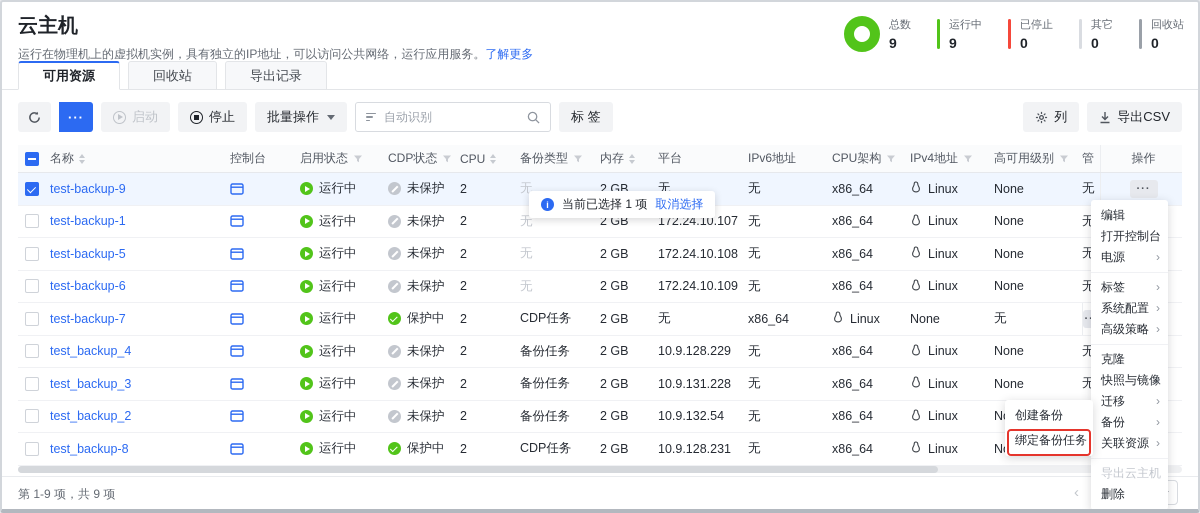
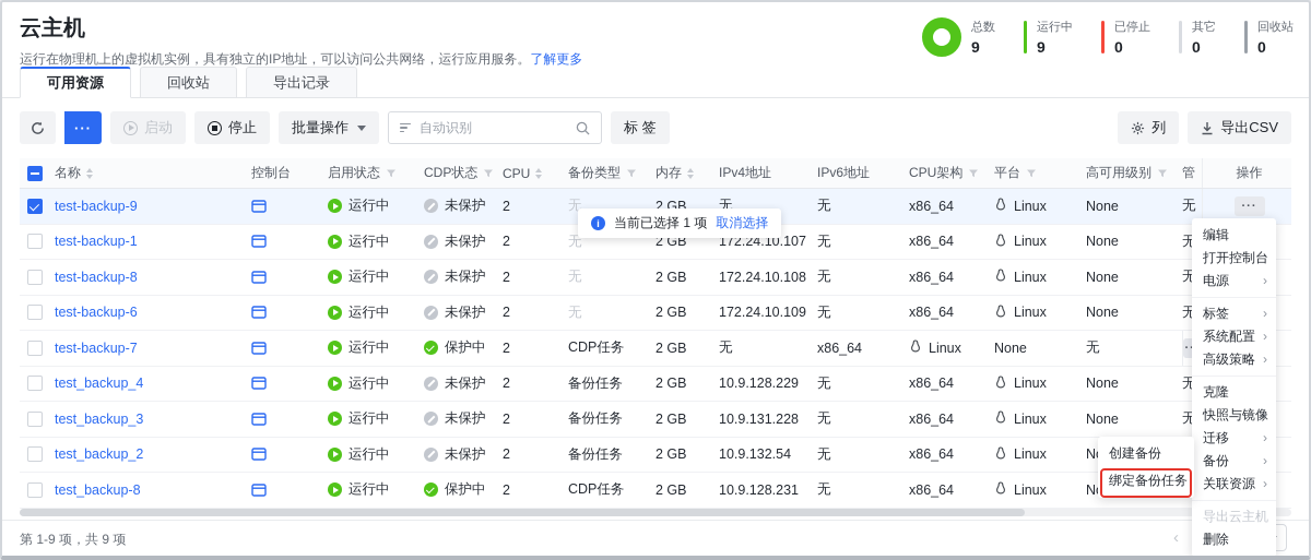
  云主机
  运行在物理机上的虚拟机实例，具有独立的IP地址，可以访问公共网络，运行应用服务。了解更多
  总数
  9
  运行中
  9
  已停止
  0
  其它
  0
  回收站
  0
  可用资源
  回收站
  导出记录
  启动
  停止
  批量操作
  自动识别
  标 签
  列
  导出CSV
  名称
  控制台
  启用状态
  CDP状态
  CPU
  备份类型
  内存
- 平台
+ IPv4地址
  IPv6地址
  CPU架构
- IPv4地址
+ 平台
  高可用级别
  管
  操作
  test-backup-9
  运行中
  未保护
  2
  无
  2 GB
  无
  无
  x86_64
  Linux
  None
  无
  test-backup-1
  运行中
  未保护
  2
  无
  2 GB
  172.24.10.107
  无
  x86_64
  Linux
  None
  无
- test-backup-5
+ test-backup-8
  运行中
  未保护
  2
  无
  2 GB
  172.24.10.108
  无
  x86_64
  Linux
  None
  无
  test-backup-6
  运行中
  未保护
  2
  无
  2 GB
  172.24.10.109
  无
  x86_64
  Linux
  None
  无
  test-backup-7
  运行中
  保护中
  2
  CDP任务
  2 GB
  无
  x86_64
  Linux
  None
  无
  test_backup_4
  运行中
  未保护
  2
  备份任务
  2 GB
  10.9.128.229
  无
  x86_64
  Linux
  None
  无
  test_backup_3
  运行中
  未保护
  2
  备份任务
  2 GB
  10.9.131.228
  无
  x86_64
  Linux
  None
  无
  test_backup_2
  运行中
  未保护
  2
  备份任务
  2 GB
  10.9.132.54
  无
  x86_64
  Linux
  test_backup-8
  运行中
  保护中
  2
  CDP任务
  2 GB
  10.9.128.231
  无
  x86_64
  Linux
  当前已选择 1 项
  取消选择
  编辑
  打开控制台
  电源
  标签
  系统配置
  高级策略
  克隆
  快照与镜像
  迁移
  备份
  关联资源
  导出云主机
  删除
  创建备份
  绑定备份任务
  第 1-9 项，共 9 项
